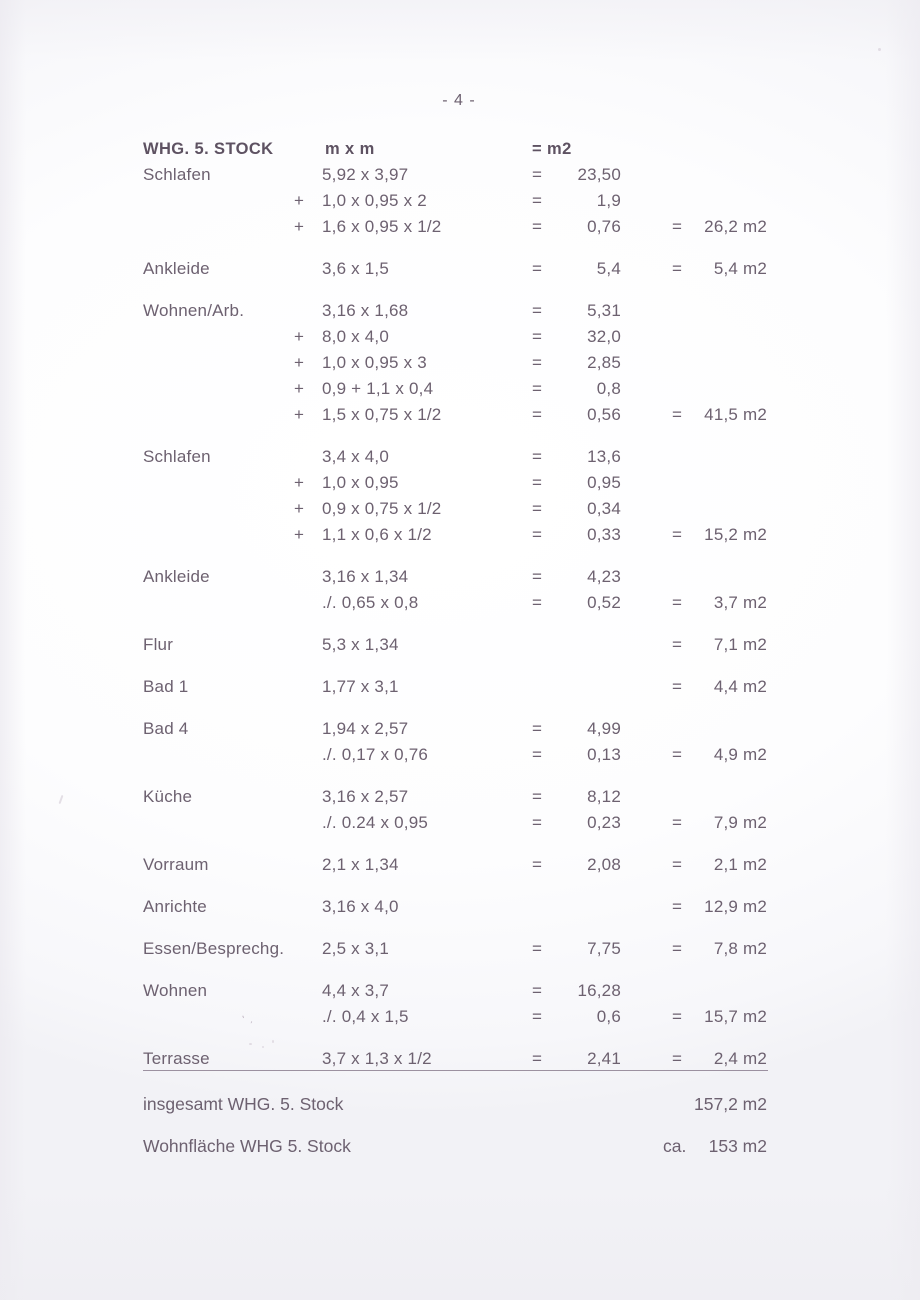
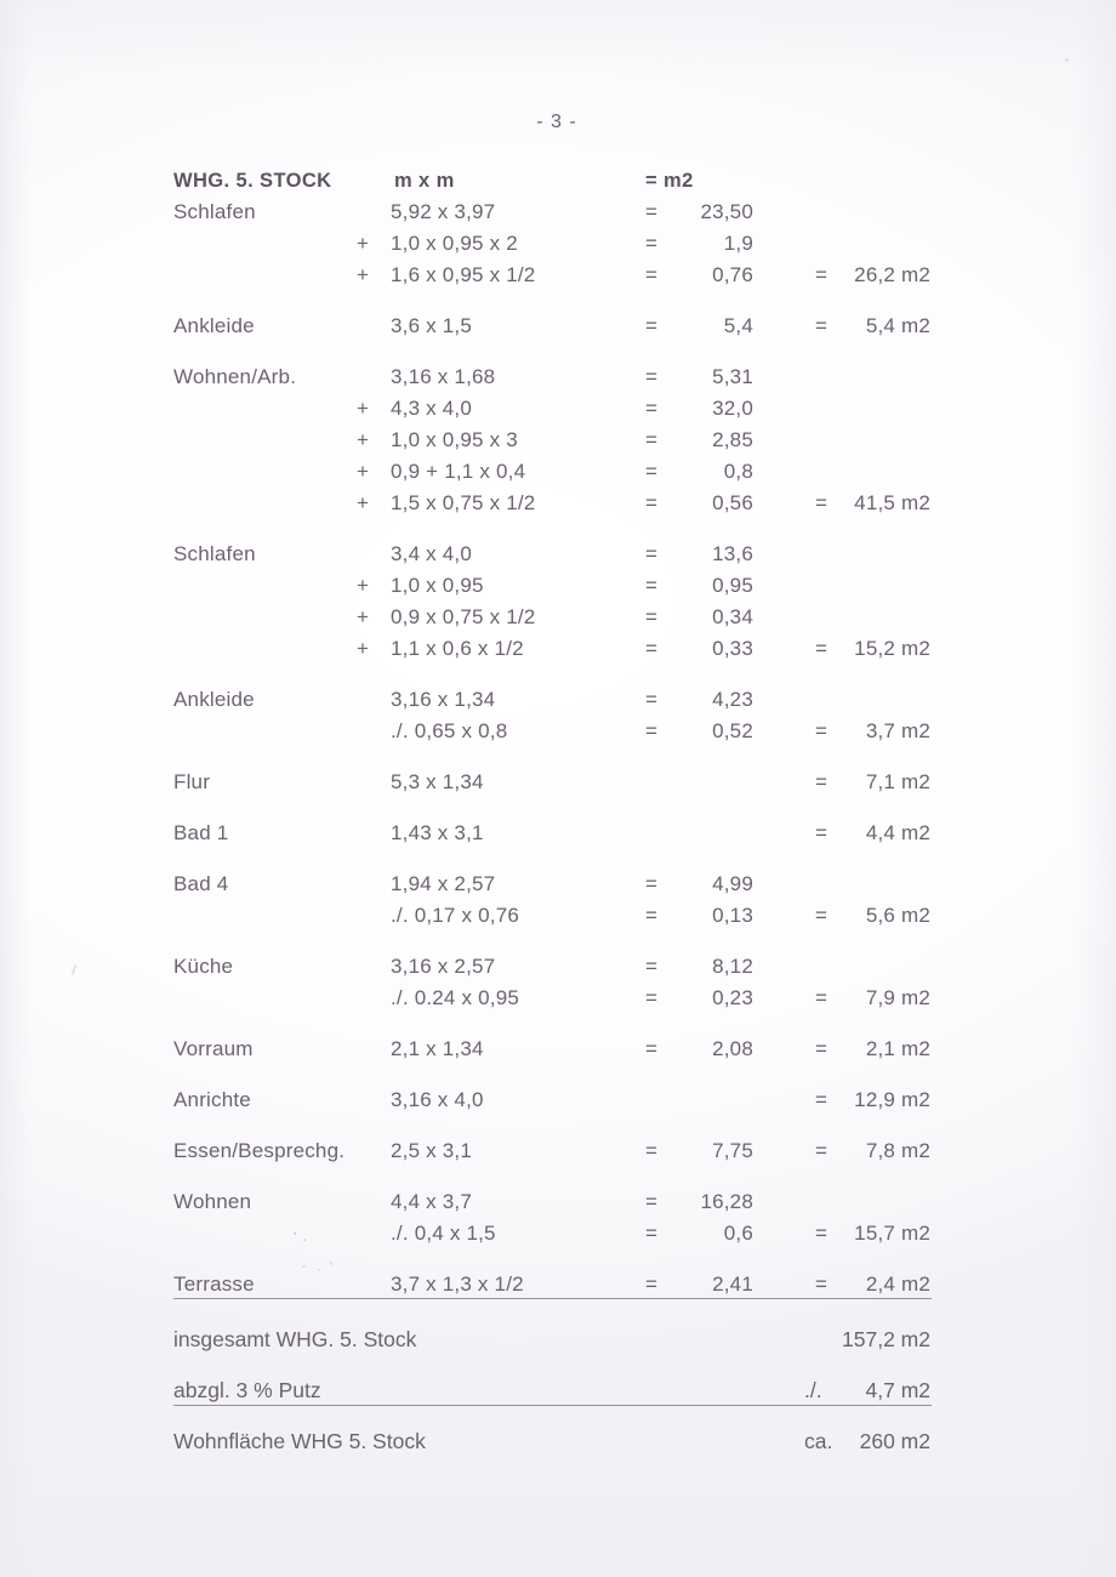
- - 4 -
+ - 3 -
  WHG. 5. STOCK
  m x m
  = m2
  Schlafen
  5,92 x 3,97
  =
  23,50
  +
  1,0 x 0,95 x 2
  =
  1,9
  +
  1,6 x 0,95 x 1/2
  =
  0,76
  =
  26,2 m2
  Ankleide
  3,6 x 1,5
  =
  5,4
  =
  5,4 m2
  Wohnen/Arb.
  3,16 x 1,68
  =
  5,31
  +
- 8,0 x 4,0
+ 4,3 x 4,0
  =
  32,0
  +
  1,0 x 0,95 x 3
  =
  2,85
  +
  0,9 + 1,1 x 0,4
  =
  0,8
  +
  1,5 x 0,75 x 1/2
  =
  0,56
  =
  41,5 m2
  Schlafen
  3,4 x 4,0
  =
  13,6
  +
  1,0 x 0,95
  =
  0,95
  +
  0,9 x 0,75 x 1/2
  =
  0,34
  +
  1,1 x 0,6 x 1/2
  =
  0,33
  =
  15,2 m2
  Ankleide
  3,16 x 1,34
  =
  4,23
  ./. 0,65 x 0,8
  =
  0,52
  =
  3,7 m2
  Flur
  5,3 x 1,34
  =
  7,1 m2
  Bad 1
- 1,77 x 3,1
+ 1,43 x 3,1
  =
  4,4 m2
  Bad 4
  1,94 x 2,57
  =
  4,99
  ./. 0,17 x 0,76
  =
  0,13
  =
- 4,9 m2
+ 5,6 m2
  Küche
  3,16 x 2,57
  =
  8,12
  ./. 0.24 x 0,95
  =
  0,23
  =
  7,9 m2
  Vorraum
  2,1 x 1,34
  =
  2,08
  =
  2,1 m2
  Anrichte
  3,16 x 4,0
  =
  12,9 m2
  Essen/Besprechg.
  2,5 x 3,1
  =
  7,75
  =
  7,8 m2
  Wohnen
  4,4 x 3,7
  =
  16,28
  ./. 0,4 x 1,5
  =
  0,6
  =
  15,7 m2
  Terrasse
  3,7 x 1,3 x 1/2
  =
  2,41
  =
  2,4 m2
  insgesamt WHG. 5. Stock
  157,2 m2
+ abzgl. 3 % Putz
+ ./.
+ 4,7 m2
  Wohnfläche WHG 5. Stock
  ca.
- 153 m2
+ 260 m2
